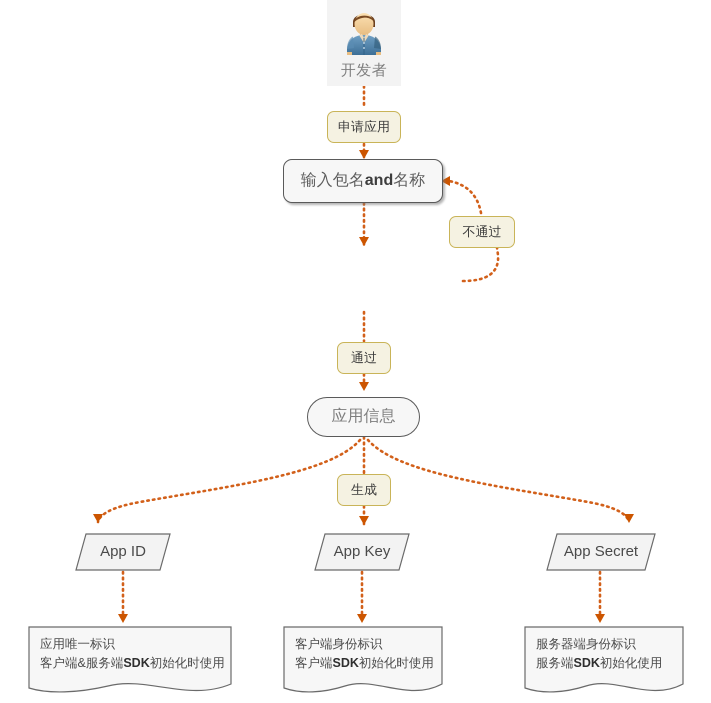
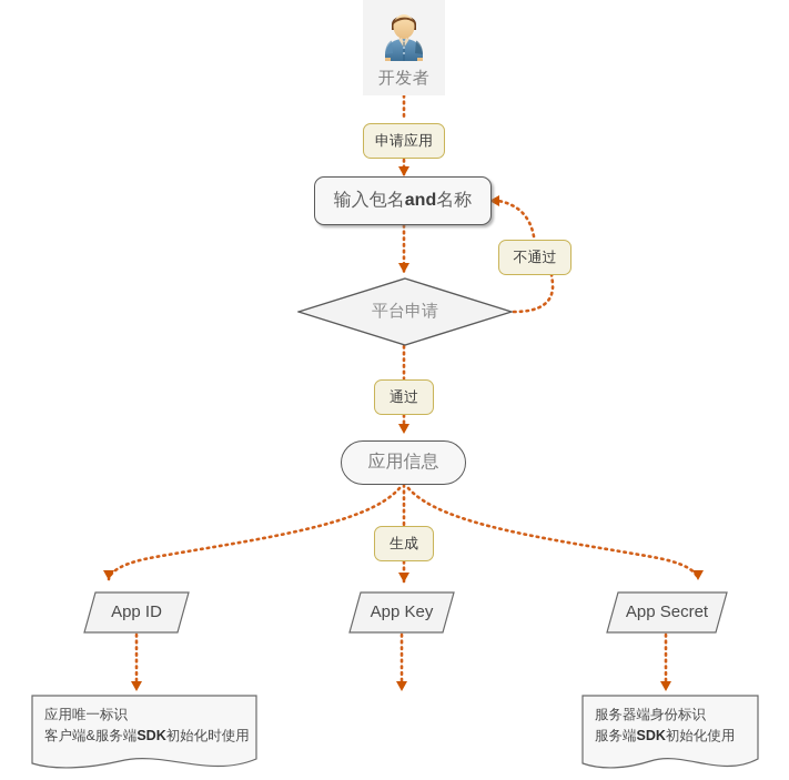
  开发者
  申请应用
  输入包名and名称
+ 平台申请
  不通过
  通过
  应用信息
  生成
  App ID
  App Key
  App Secret
  应用唯一标识
  客户端&服务端SDK初始化时使用
- 客户端身份标识
- 客户端SDK初始化时使用
  服务器端身份标识
  服务端SDK初始化使用
